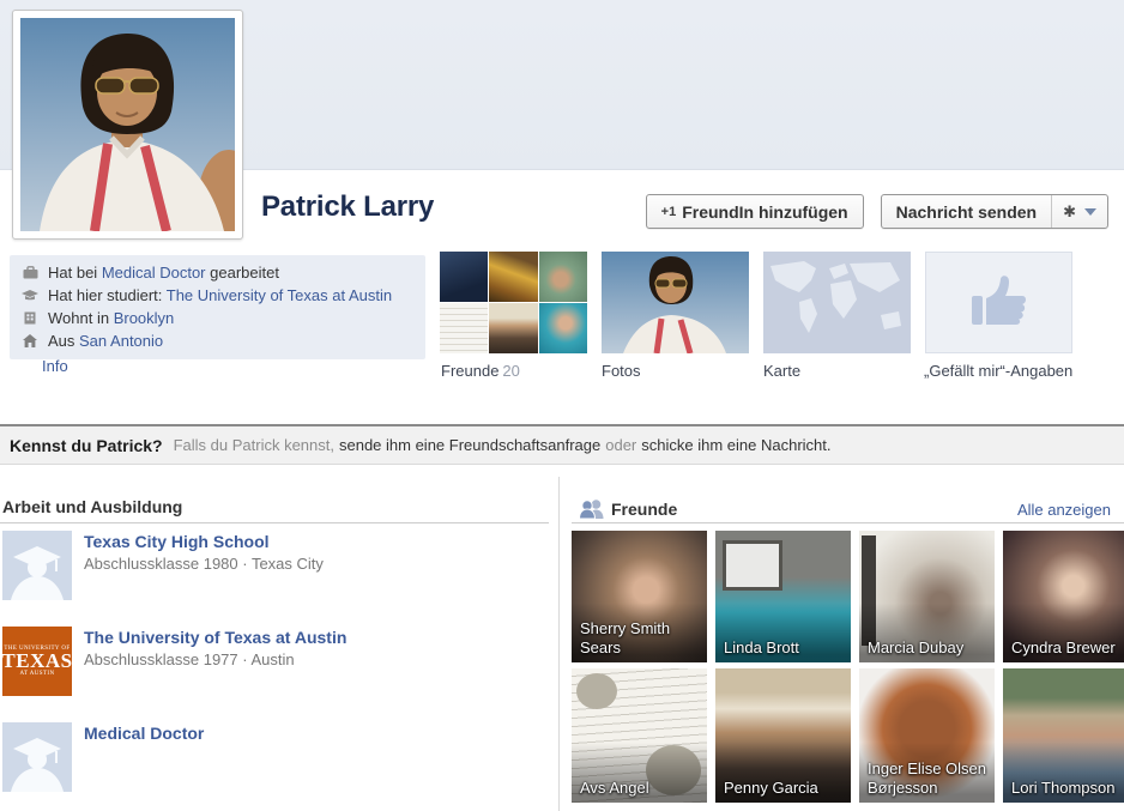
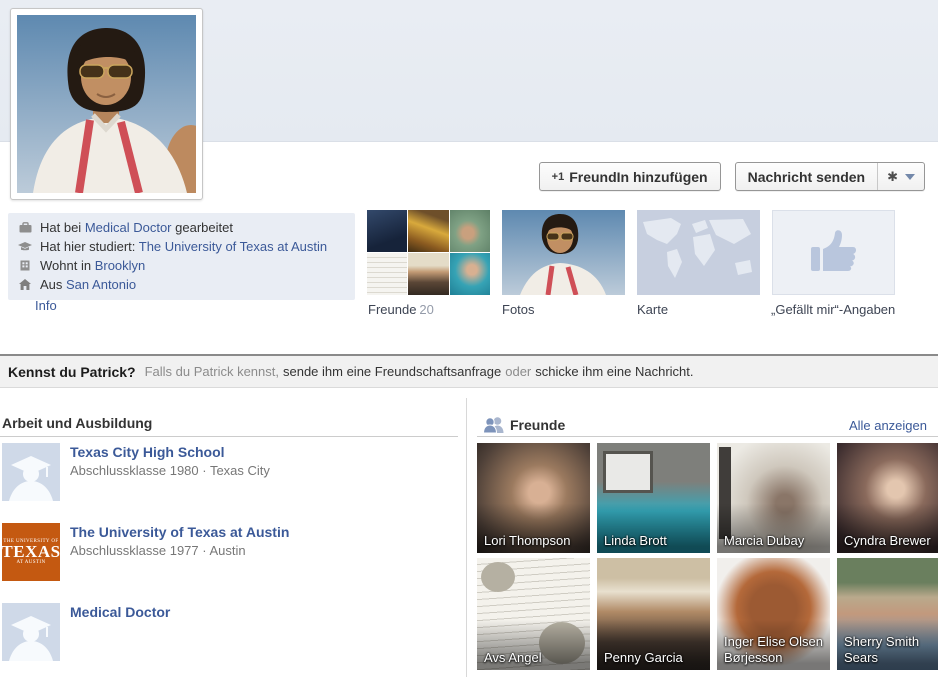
- Patrick Larry
  +1
  FreundIn hinzufügen
  Nachricht senden
  ✱
  Hat bei Medical Doctor gearbeitet
  Hat hier studiert: The University of Texas at Austin
  Wohnt in Brooklyn
  Aus San Antonio
  Info
  Freunde 20
  Fotos
  Karte
  „Gefällt mir“-Angaben
  Kennst du Patrick?
  Falls du Patrick kennst,
  sende ihm eine Freundschaftsanfrage
  oder
  schicke ihm eine Nachricht.
  Arbeit und Ausbildung
  Texas City High School
  Abschlussklasse 1980 · Texas City
  TEXAS
  The University of Texas at Austin
  Abschlussklasse 1977 · Austin
  Medical Doctor
  Freunde
  Alle anzeigen
- Sherry Smith Sears
+ Lori Thompson
  Linda Brott
  Marcia Dubay
  Cyndra Brewer
  Avs Angel
  Penny Garcia
  Inger Elise Olsen Børjesson
- Lori Thompson
+ Sherry Smith Sears
